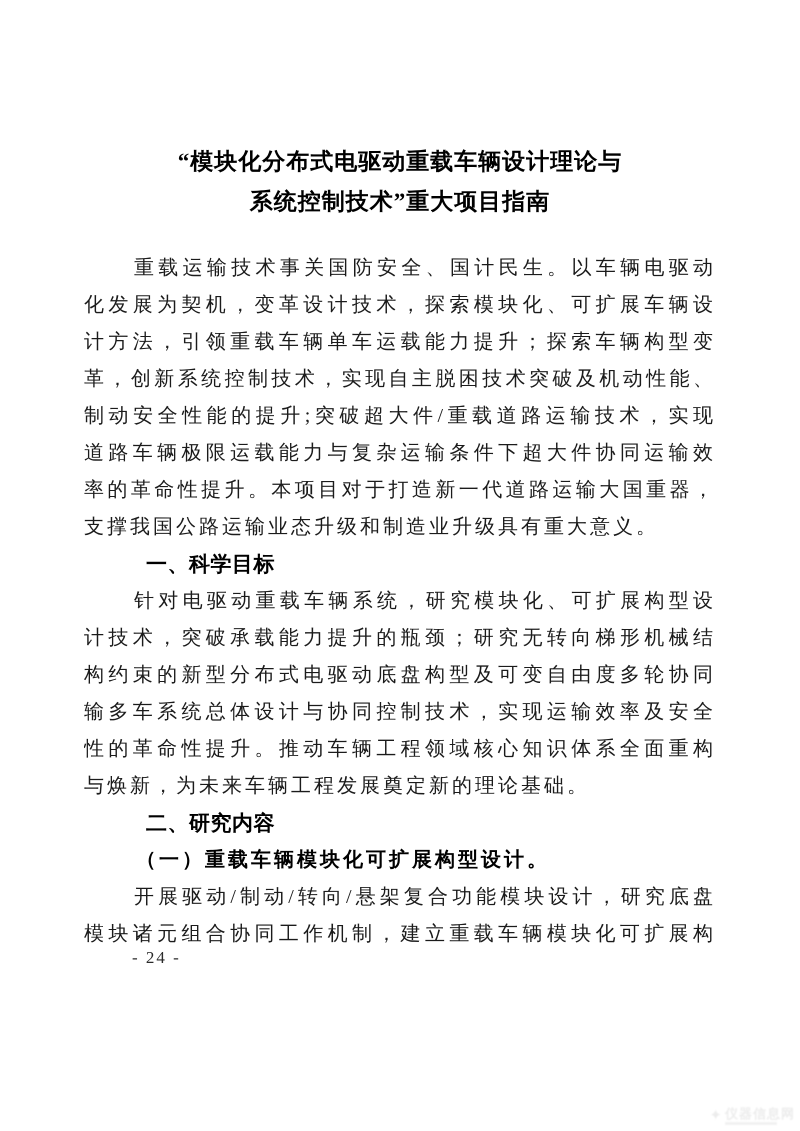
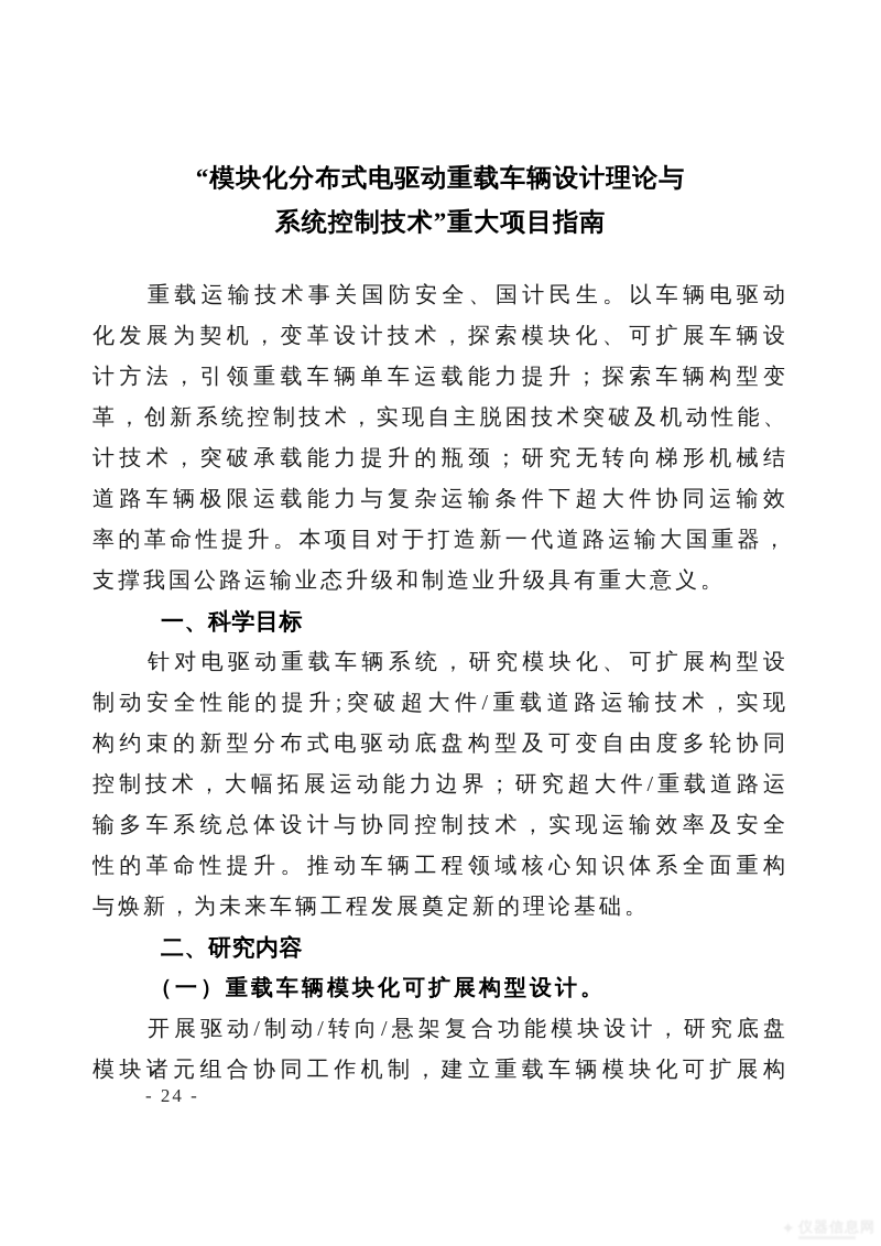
  “模块化分布式电驱动重载车辆设计理论与
  系统控制技术”重大项目指南
  重载运输技术事关国防安全、国计民生。以车辆电驱动
  化发展为契机，变革设计技术，探索模块化、可扩展车辆设
  计方法，引领重载车辆单车运载能力提升；探索车辆构型变
  革，创新系统控制技术，实现自主脱困技术突破及机动性能、
- 制动安全性能的提升;突破超大件/重载道路运输技术，实现
+ 计技术，突破承载能力提升的瓶颈；研究无转向梯形机械结
  道路车辆极限运载能力与复杂运输条件下超大件协同运输效
  率的革命性提升。本项目对于打造新一代道路运输大国重器，
  支撑我国公路运输业态升级和制造业升级具有重大意义。
  一、科学目标
  针对电驱动重载车辆系统，研究模块化、可扩展构型设
- 计技术，突破承载能力提升的瓶颈；研究无转向梯形机械结
+ 制动安全性能的提升;突破超大件/重载道路运输技术，实现
  构约束的新型分布式电驱动底盘构型及可变自由度多轮协同
+ 控制技术，大幅拓展运动能力边界；研究超大件/重载道路运
  输多车系统总体设计与协同控制技术，实现运输效率及安全
  性的革命性提升。推动车辆工程领域核心知识体系全面重构
  与焕新，为未来车辆工程发展奠定新的理论基础。
  二、研究内容
  （一）重载车辆模块化可扩展构型设计。
  开展驱动/制动/转向/悬架复合功能模块设计，研究底盘
  模块诸元组合协同工作机制，建立重载车辆模块化可扩展构
  - 24 -
